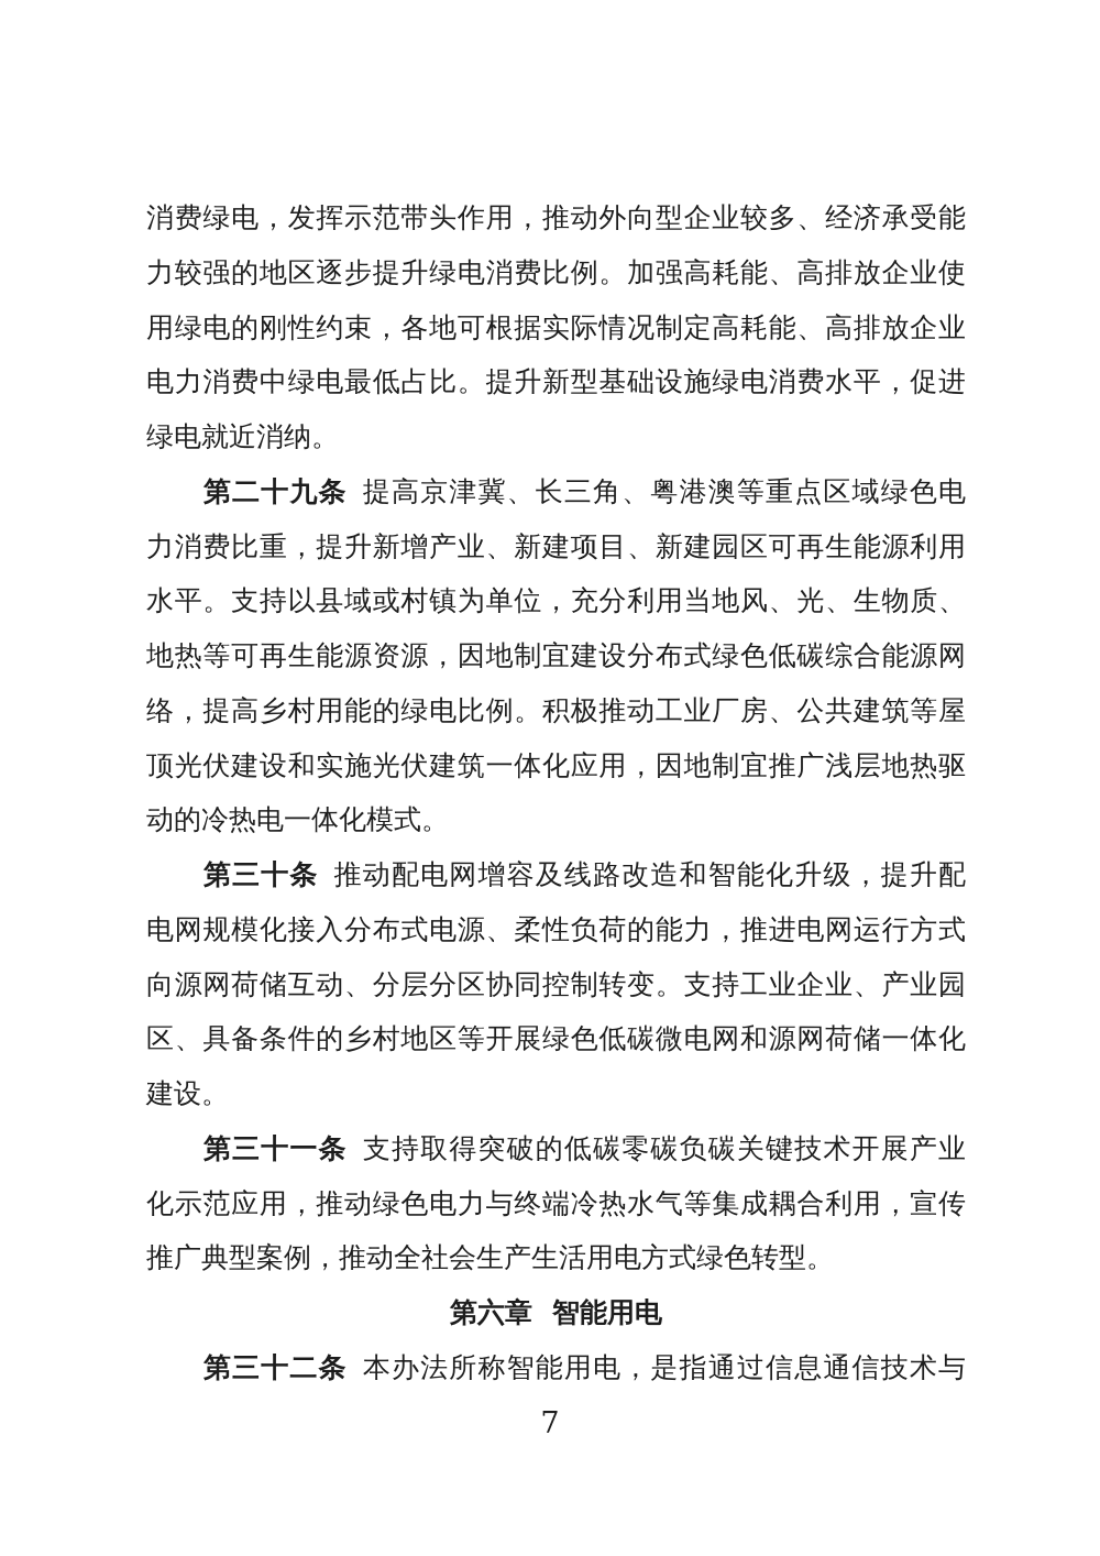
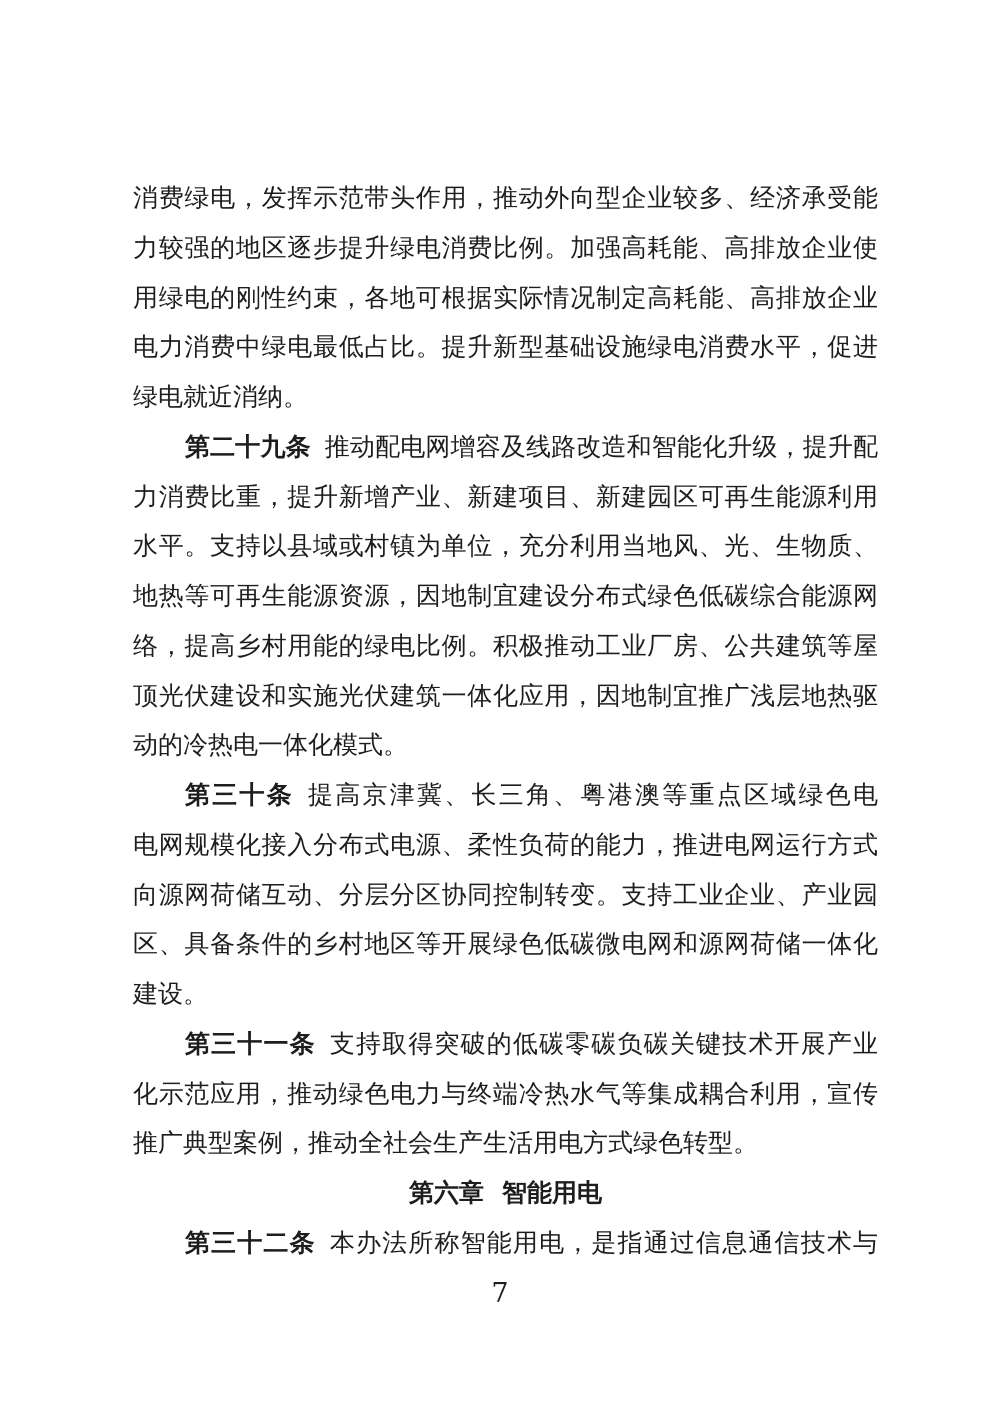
  消费绿电，发挥示范带头作用，推动外向型企业较多、经济承受能
  力较强的地区逐步提升绿电消费比例。加强高耗能、高排放企业使
  用绿电的刚性约束，各地可根据实际情况制定高耗能、高排放企业
  电力消费中绿电最低占比。提升新型基础设施绿电消费水平，促进
  绿电就近消纳。
- 第二十九条 提高京津冀、长三角、粤港澳等重点区域绿色电
+ 第二十九条 推动配电网增容及线路改造和智能化升级，提升配
  力消费比重，提升新增产业、新建项目、新建园区可再生能源利用
  水平。支持以县域或村镇为单位，充分利用当地风、光、生物质、
  地热等可再生能源资源，因地制宜建设分布式绿色低碳综合能源网
  络，提高乡村用能的绿电比例。积极推动工业厂房、公共建筑等屋
  顶光伏建设和实施光伏建筑一体化应用，因地制宜推广浅层地热驱
  动的冷热电一体化模式。
- 第三十条 推动配电网增容及线路改造和智能化升级，提升配
+ 第三十条 提高京津冀、长三角、粤港澳等重点区域绿色电
  电网规模化接入分布式电源、柔性负荷的能力，推进电网运行方式
  向源网荷储互动、分层分区协同控制转变。支持工业企业、产业园
  区、具备条件的乡村地区等开展绿色低碳微电网和源网荷储一体化
  建设。
  第三十一条 支持取得突破的低碳零碳负碳关键技术开展产业
  化示范应用，推动绿色电力与终端冷热水气等集成耦合利用，宣传
  推广典型案例，推动全社会生产生活用电方式绿色转型。
  第六章 智能用电
  第三十二条 本办法所称智能用电，是指通过信息通信技术与
  7
